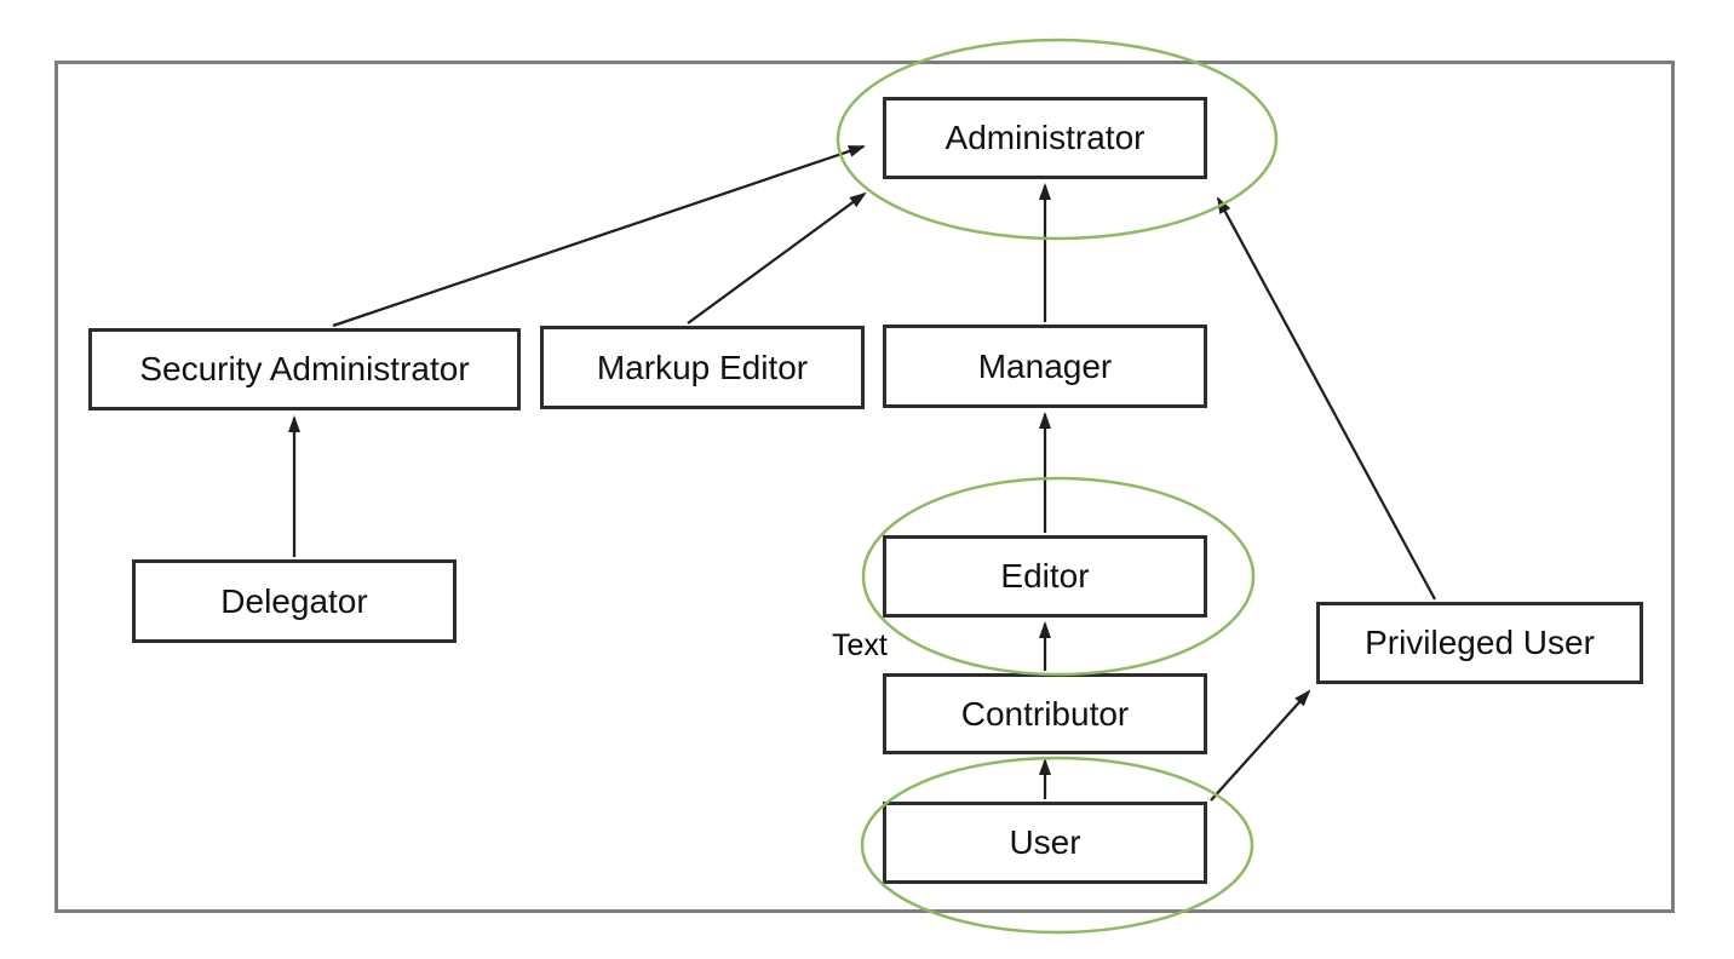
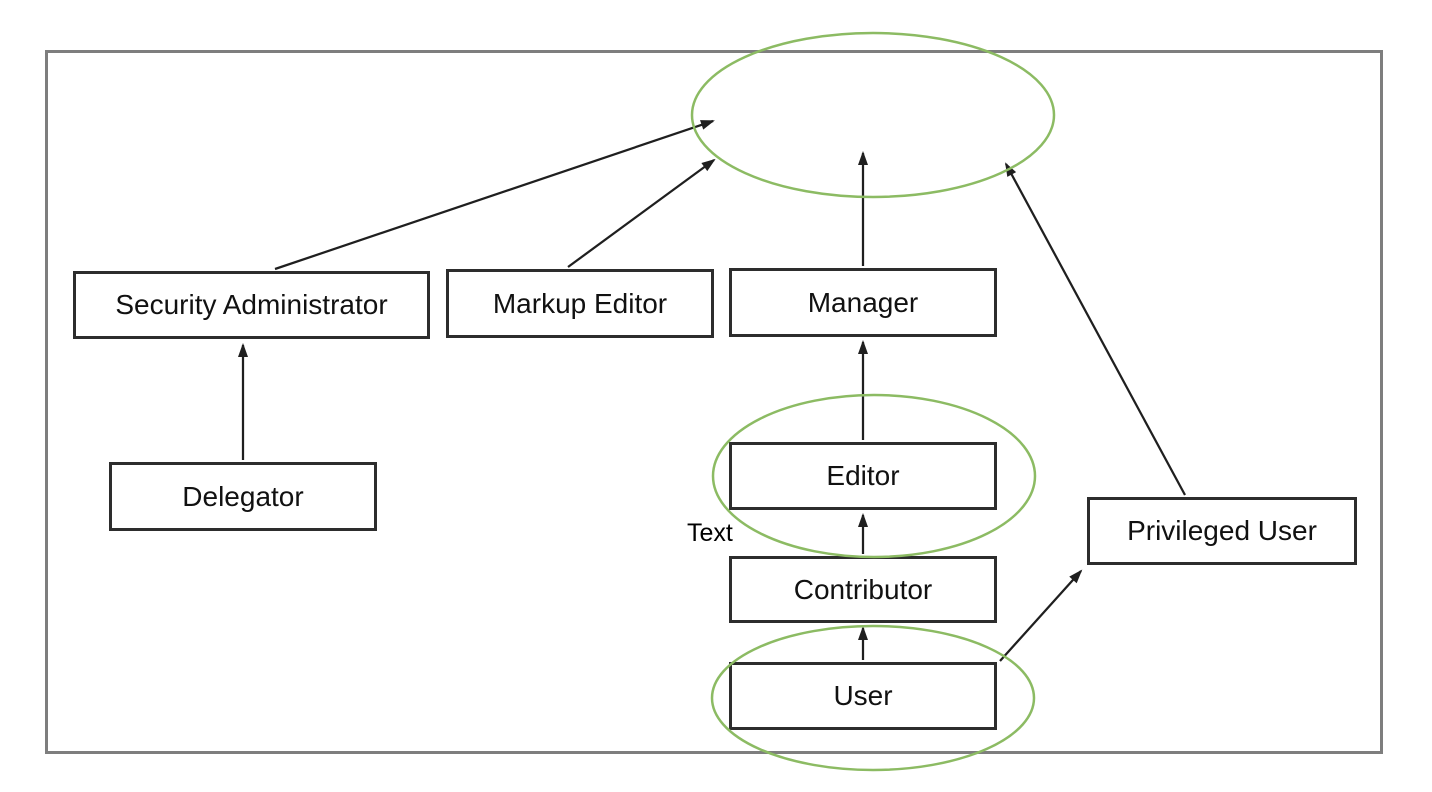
- Administrator
  Security Administrator
  Markup Editor
  Manager
  Delegator
  Editor
  Contributor
  User
  Privileged User
  Text
